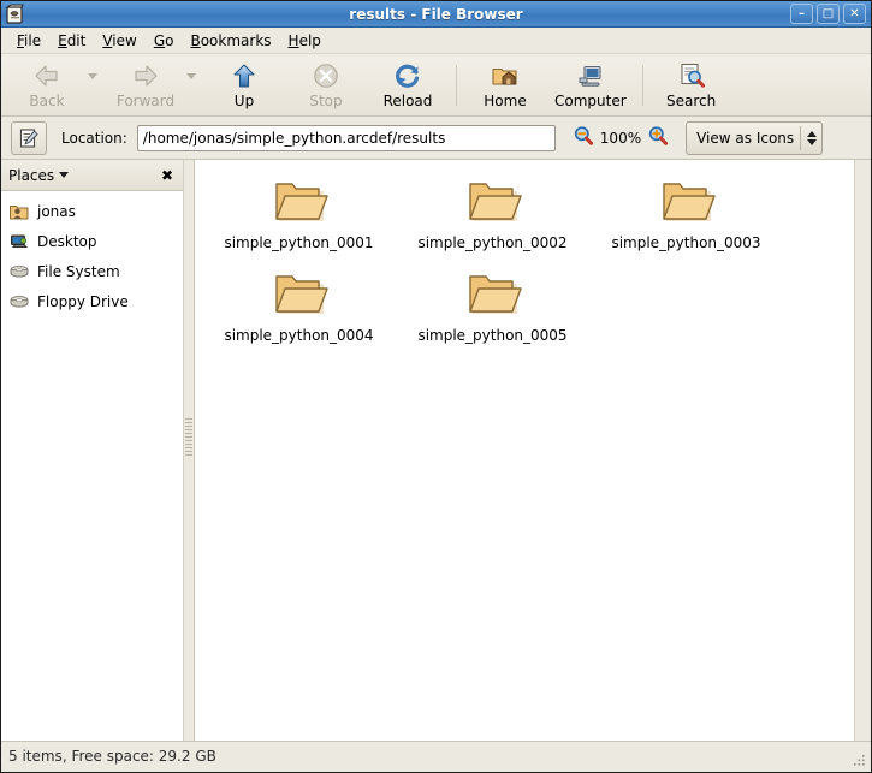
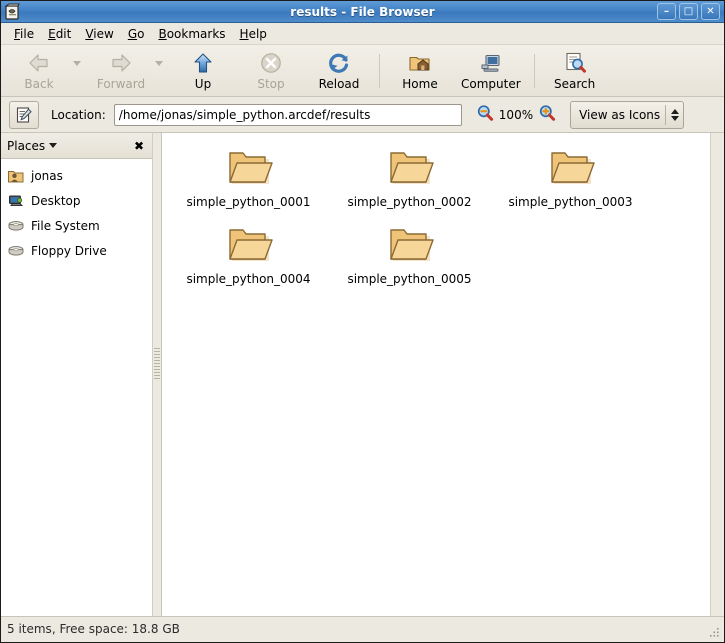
  results - File Browser
  –
  □
  ✕
  File
  Edit
  View
  Go
  Bookmarks
  Help
  Back
  Forward
  Up
  Stop
  Reload
  Home
  Computer
  Search
  Location:
  /home/jonas/simple_python.arcdef/results
  100%
  View as Icons
  Places
  ✖
  jonas
  Desktop
  File System
  Floppy Drive
  simple_python_0001
  simple_python_0002
  simple_python_0003
  simple_python_0004
  simple_python_0005
- 5 items, Free space: 29.2 GB
+ 5 items, Free space: 18.8 GB
